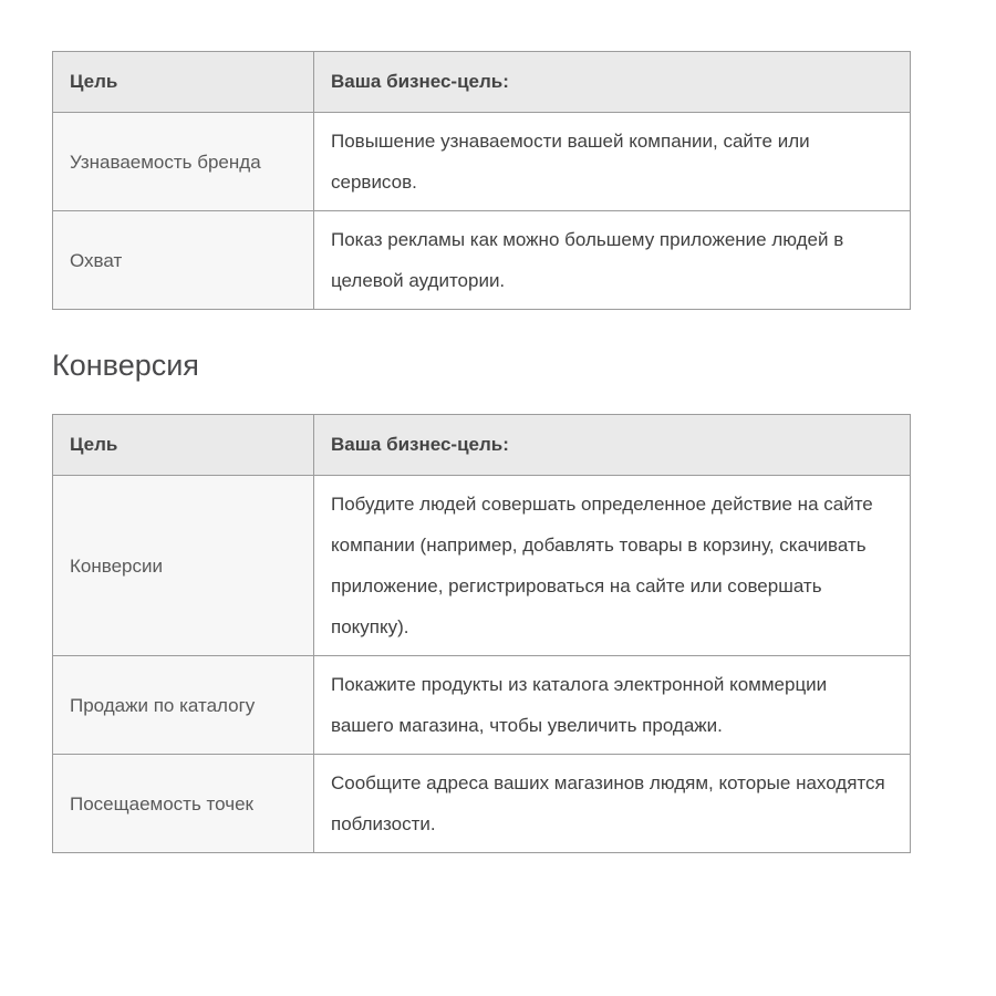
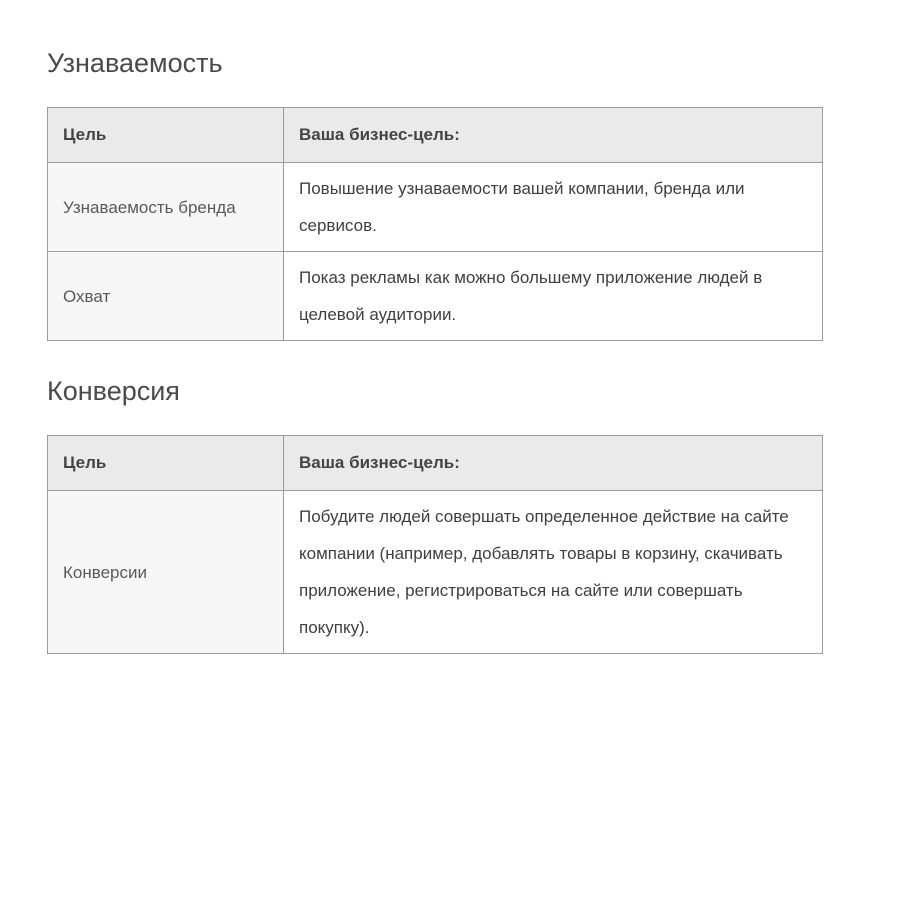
+ Узнаваемость
  Цель	Ваша бизнес-цель:
- Узнаваемость бренда	Повышение узнаваемости вашей компании, сайте или сервисов.
+ Узнаваемость бренда	Повышение узнаваемости вашей компании, бренда или сервисов.
  Охват	Показ рекламы как можно большему приложение людей в целевой аудитории.
  Конверсия
  Цель	Ваша бизнес-цель:
  Конверсии	Побудите людей совершать определенное действие на сайте компании (например, добавлять товары в корзину, скачивать приложение, регистрироваться на сайте или совершать покупку).
- Продажи по каталогу	Покажите продукты из каталога электронной коммерции вашего магазина, чтобы увеличить продажи.
- Посещаемость точек	Сообщите адреса ваших магазинов людям, которые находятся поблизости.
